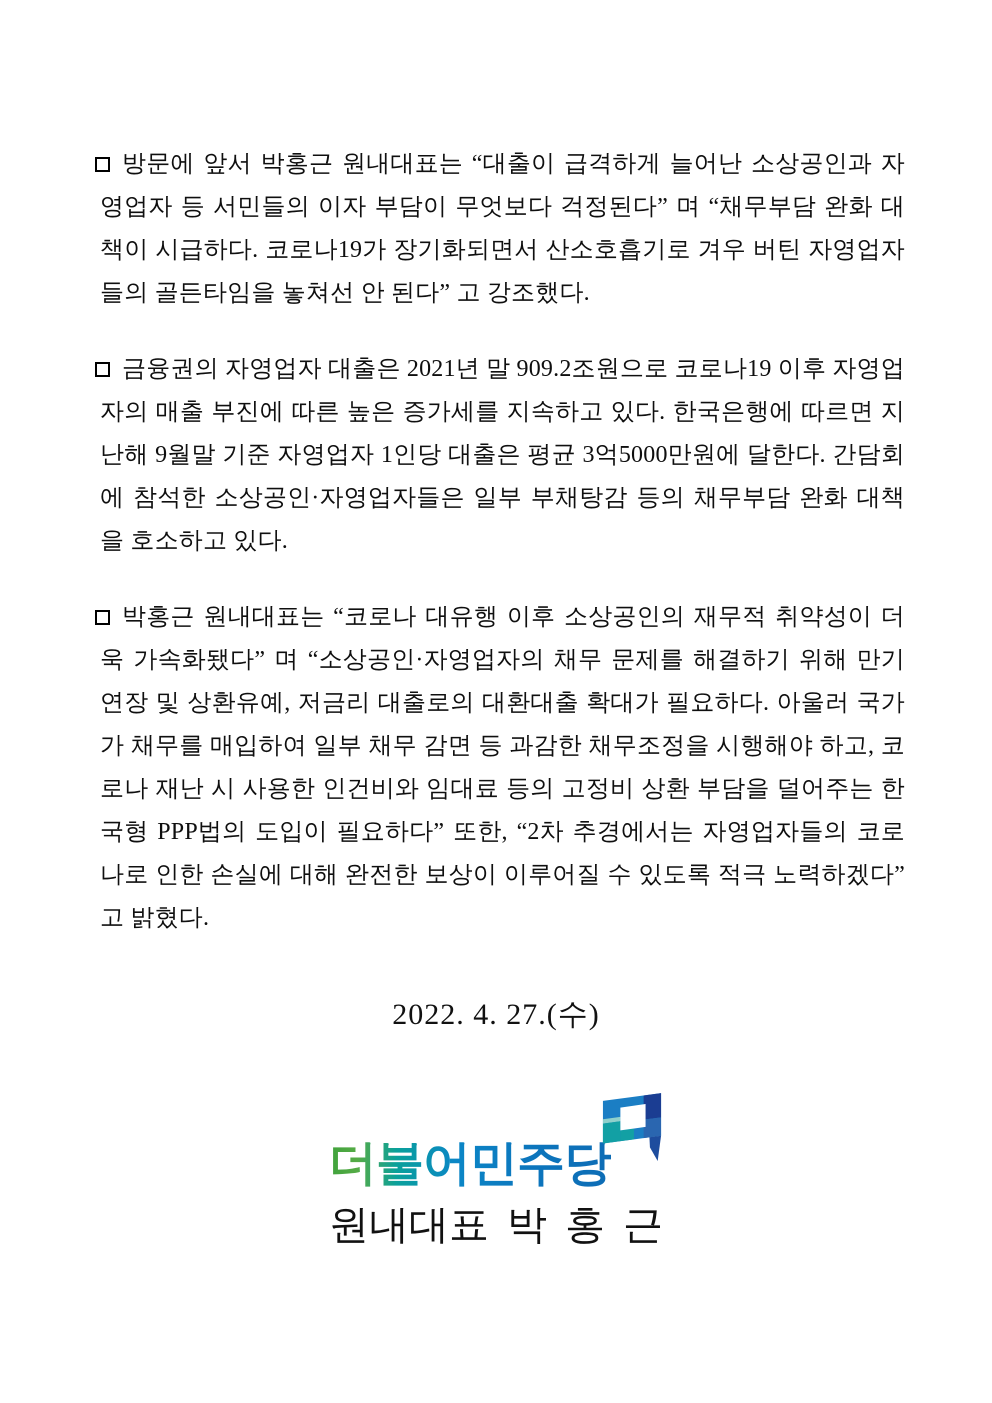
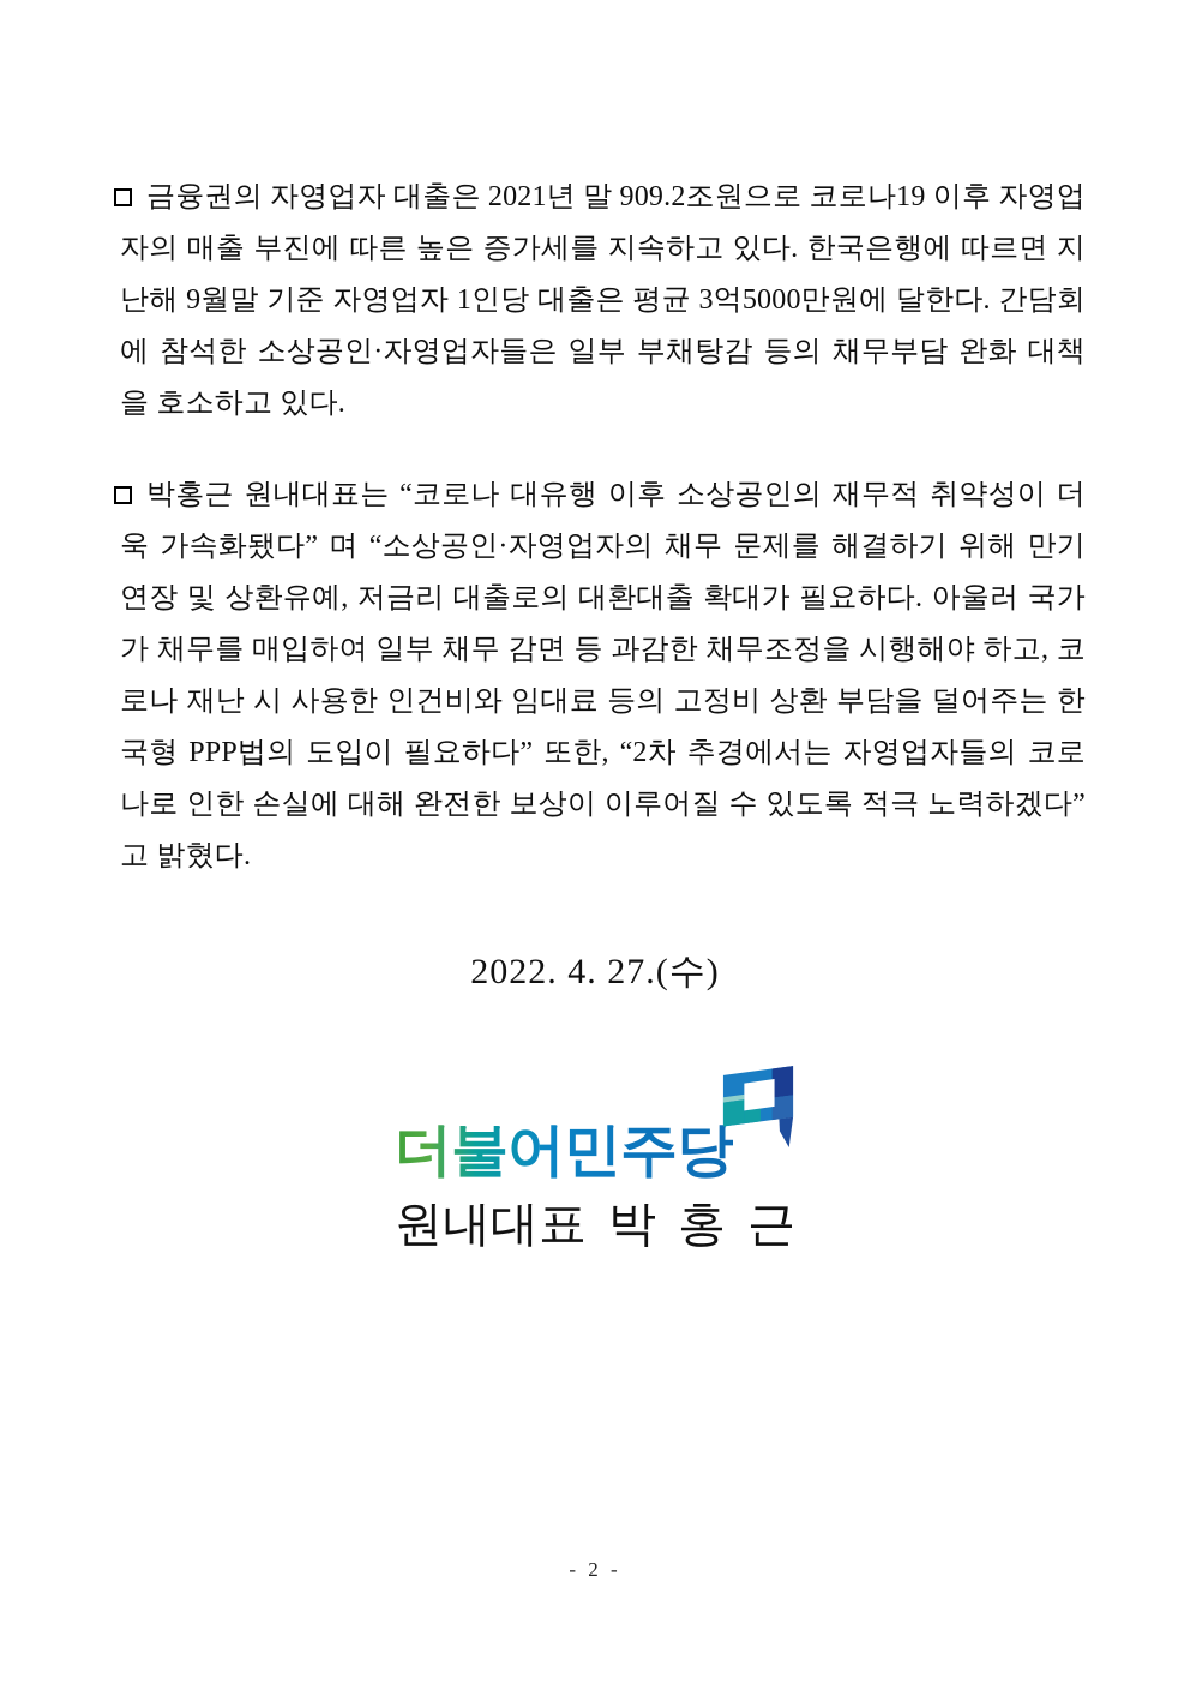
- 방문에 앞서 박홍근 원내대표는 “대출이 급격하게 늘어난 소상공인과 자영업자 등 서민들의 이자 부담이 무엇보다 걱정된다” 며 “채무부담 완화 대책이 시급하다. 코로나19가 장기화되면서 산소호흡기로 겨우 버틴 자영업자들의 골든타임을 놓쳐선 안 된다” 고 강조했다.
  금융권의 자영업자 대출은 2021년 말 909.2조원으로 코로나19 이후 자영업자의 매출 부진에 따른 높은 증가세를 지속하고 있다. 한국은행에 따르면 지난해 9월말 기준 자영업자 1인당 대출은 평균 3억5000만원에 달한다. 간담회에 참석한 소상공인·자영업자들은 일부 부채탕감 등의 채무부담 완화 대책을 호소하고 있다.
  박홍근 원내대표는 “코로나 대유행 이후 소상공인의 재무적 취약성이 더욱 가속화됐다” 며 “소상공인·자영업자의 채무 문제를 해결하기 위해 만기 연장 및 상환유예, 저금리 대출로의 대환대출 확대가 필요하다. 아울러 국가가 채무를 매입하여 일부 채무 감면 등 과감한 채무조정을 시행해야 하고, 코로나 재난 시 사용한 인건비와 임대료 등의 고정비 상환 부담을 덜어주는 한국형 PPP법의 도입이 필요하다” 또한, “2차 추경에서는 자영업자들의 코로나로 인한 손실에 대해 완전한 보상이 이루어질 수 있도록 적극 노력하겠다” 고 밝혔다.
  2022. 4. 27.(수)
  더불어민주당
  원내대표 박 홍 근
+ - 2 -
